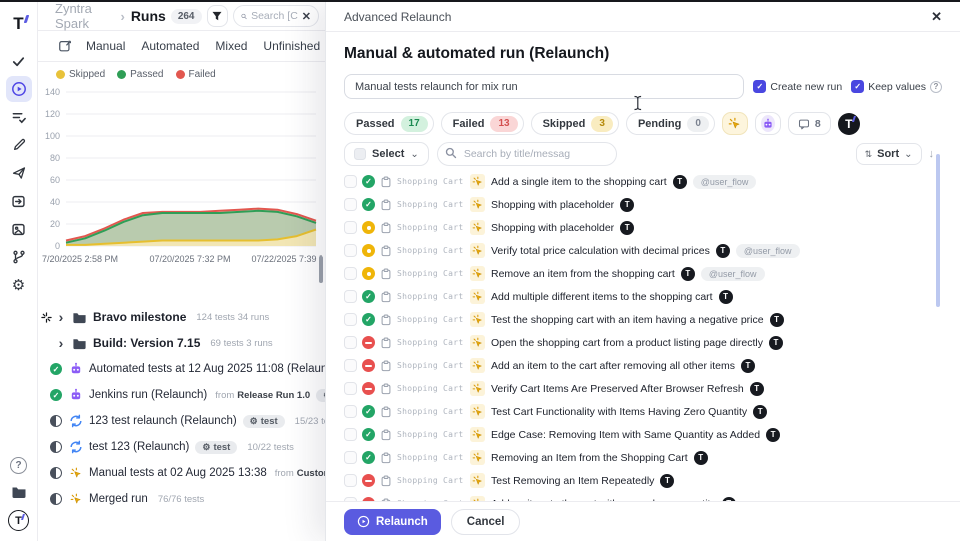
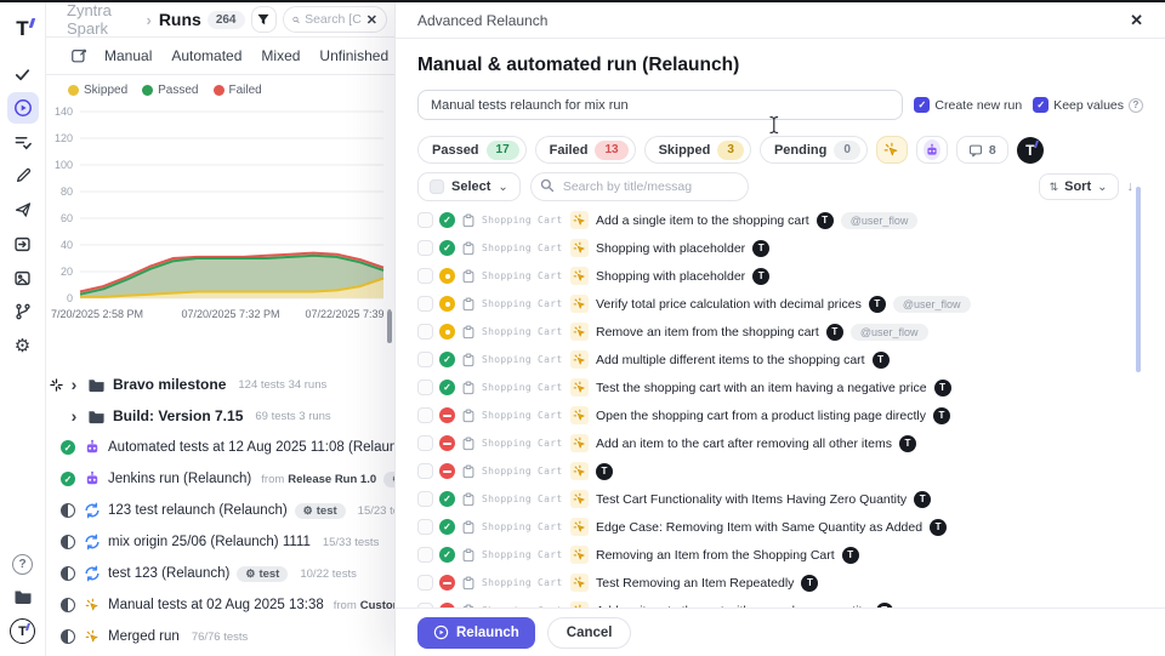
  T
  ⚙
  ?
  T
  Zyntra Spark
  ›
  Runs
  264
  Search [C
  ✕
  Manual
  Automated
  Mixed
  Unfinished
  Skipped
  Passed
  Failed
  0
  20
  40
  60
  80
  100
  120
  140
  7/20/2025 2:58 PM
  07/20/2025 7:32 PM
  07/22/2025 7:39
  ›
  Bravo milestone
  124 tests 34 runs
  ›
  Build: Version 7.15
  69 tests 3 runs
  Automated tests at 12 Aug 2025 11:08 (Relau
  Jenkins run (Relaunch)
  from Release Run 1.0
  123 test relaunch (Relaunch)
  ⚙
  test
+ mix origin 25/06 (Relaunch) 1111
+ 15/33 tests
  test 123 (Relaunch)
  ⚙
  test
  10/22 tests
  Manual tests at 02 Aug 2025 13:38
  Merged run
  76/76 tests
  Advanced Relaunch
  ✕
  Manual & automated run (Relaunch)
  Manual tests relaunch for mix run
  ✓
  Create new run
  ✓
  Keep values
  ?
  Passed
  17
  Failed
  13
  Skipped
  3
  Pending
  0
  8
  T
  Select
  ⌄
  Search by title/messag
  ⇅
  Sort
  ⌄
  ↓
  Shopping Cart
  Add a single item to the shopping cart
  T
  @user_flow
  Shopping Cart
  Shopping with placeholder
  T
  Shopping Cart
  Shopping with placeholder
  T
  Shopping Cart
  Verify total price calculation with decimal prices
  T
  @user_flow
  Shopping Cart
  Remove an item from the shopping cart
  T
  @user_flow
  Shopping Cart
  Add multiple different items to the shopping cart
  T
  Shopping Cart
  Test the shopping cart with an item having a negative price
  T
  Shopping Cart
  Open the shopping cart from a product listing page directly
  T
  Shopping Cart
  Add an item to the cart after removing all other items
  T
  Shopping Cart
- Verify Cart Items Are Preserved After Browser Refresh
  T
  Shopping Cart
  Test Cart Functionality with Items Having Zero Quantity
  T
  Shopping Cart
  Edge Case: Removing Item with Same Quantity as Added
  T
  Shopping Cart
  Removing an Item from the Shopping Cart
  T
  Shopping Cart
  Test Removing an Item Repeatedly
  T
  Relaunch
  Cancel
